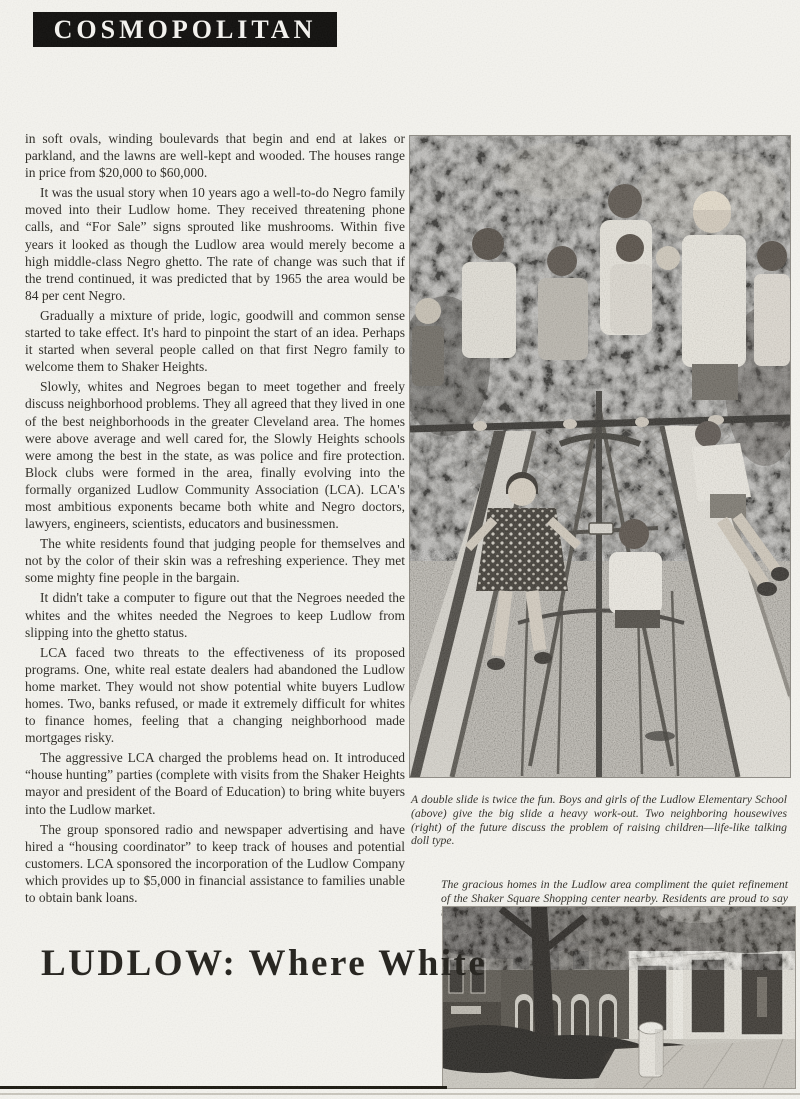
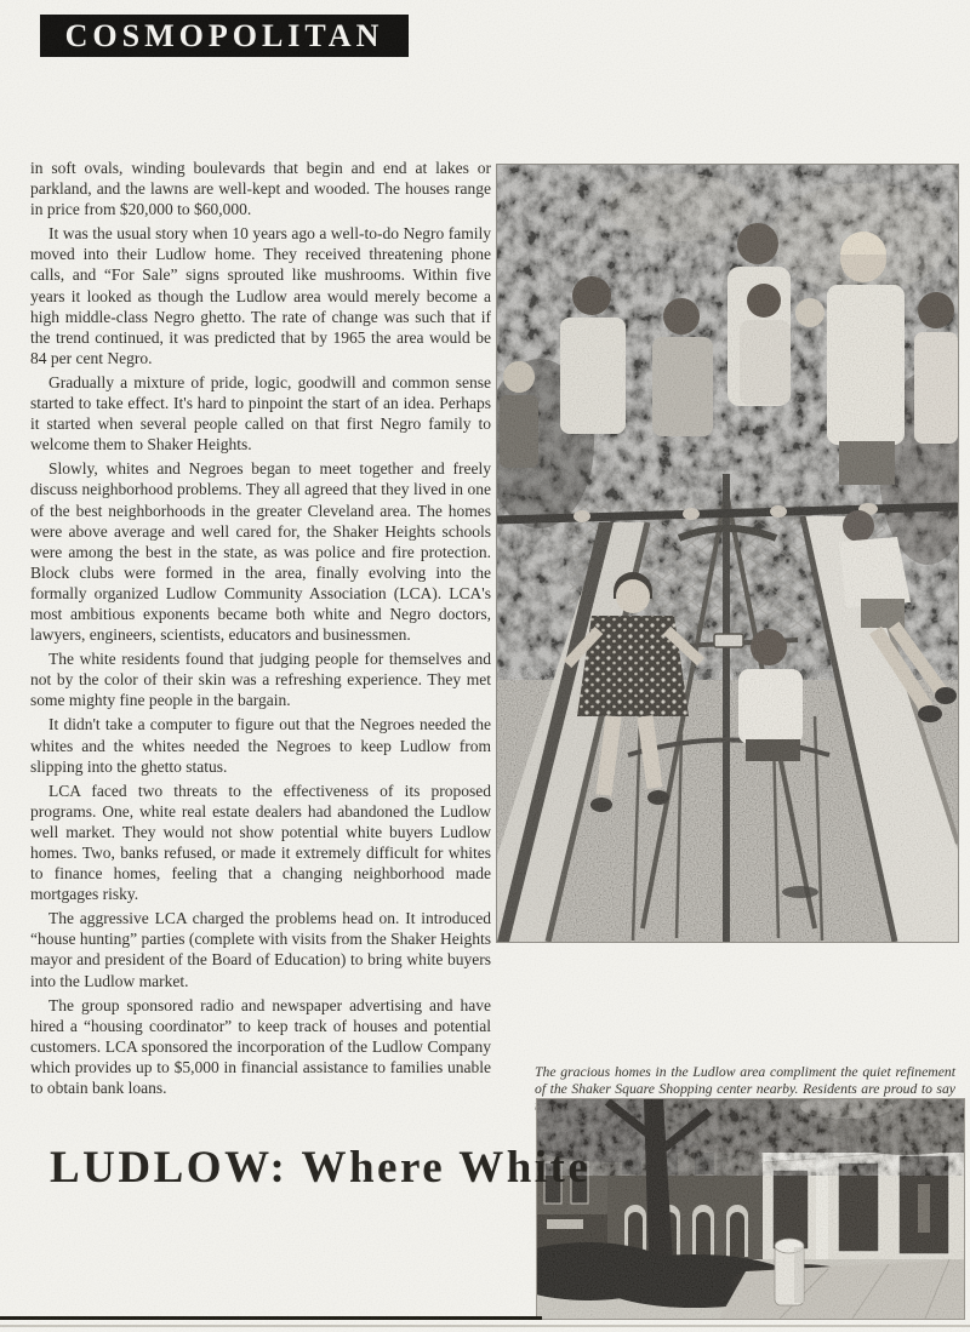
  COSMOPOLITAN
  in soft ovals, winding boulevards that begin and end at lakes or parkland, and the lawns are well-kept and wooded. The houses range in price from $20,000 to $60,000.
  It was the usual story when 10 years ago a well-to-do Negro family moved into their Ludlow home. They received threatening phone calls, and “For Sale” signs sprouted like mushrooms. Within five years it looked as though the Ludlow area would merely become a high middle-class Negro ghetto. The rate of change was such that if the trend continued, it was predicted that by 1965 the area would be 84 per cent Negro.
  Gradually a mixture of pride, logic, goodwill and common sense started to take effect. It's hard to pinpoint the start of an idea. Perhaps it started when several people called on that first Negro family to welcome them to Shaker Heights.
- Slowly, whites and Negroes began to meet together and freely discuss neighborhood problems. They all agreed that they lived in one of the best neighborhoods in the greater Cleveland area. The homes were above average and well cared for, the Slowly Heights schools were among the best in the state, as was police and fire protection. Block clubs were formed in the area, finally evolving into the formally organized Ludlow Community Association (LCA). LCA's most ambitious exponents became both white and Negro doctors, lawyers, engineers, scientists, educators and businessmen.
+ Slowly, whites and Negroes began to meet together and freely discuss neighborhood problems. They all agreed that they lived in one of the best neighborhoods in the greater Cleveland area. The homes were above average and well cared for, the Shaker Heights schools were among the best in the state, as was police and fire protection. Block clubs were formed in the area, finally evolving into the formally organized Ludlow Community Association (LCA). LCA's most ambitious exponents became both white and Negro doctors, lawyers, engineers, scientists, educators and businessmen.
  The white residents found that judging people for themselves and not by the color of their skin was a refreshing experience. They met some mighty fine people in the bargain.
  It didn't take a computer to figure out that the Negroes needed the whites and the whites needed the Negroes to keep Ludlow from slipping into the ghetto status.
- LCA faced two threats to the effectiveness of its proposed programs. One, white real estate dealers had abandoned the Ludlow home market. They would not show potential white buyers Ludlow homes. Two, banks refused, or made it extremely difficult for whites to finance homes, feeling that a changing neighborhood made mortgages risky.
+ LCA faced two threats to the effectiveness of its proposed programs. One, white real estate dealers had abandoned the Ludlow well market. They would not show potential white buyers Ludlow homes. Two, banks refused, or made it extremely difficult for whites to finance homes, feeling that a changing neighborhood made mortgages risky.
  The aggressive LCA charged the problems head on. It introduced “house hunting” parties (complete with visits from the Shaker Heights mayor and president of the Board of Education) to bring white buyers into the Ludlow market.
  The group sponsored radio and newspaper advertising and have hired a “housing coordinator” to keep track of houses and potential customers. LCA sponsored the incorporation of the Ludlow Company which provides up to $5,000 in financial assistance to families unable to obtain bank loans.
- A double slide is twice the fun. Boys and girls of the Ludlow Elementary School (above) give the big slide a heavy work-out. Two neighboring housewives (right) of the future discuss the problem of raising children—life-like talking doll type.
  The gracious homes in the Ludlow area compliment the quiet refinement of the Shaker Square Shopping center nearby. Residents are proud to say
  LUDLOW: Where Whi
